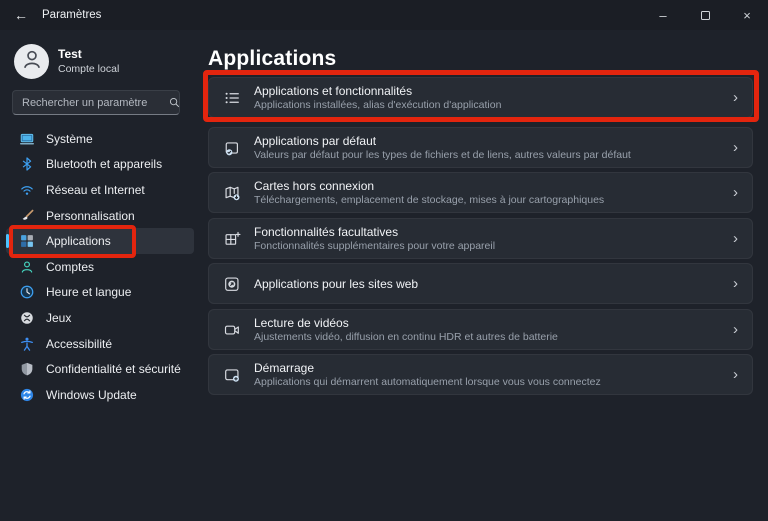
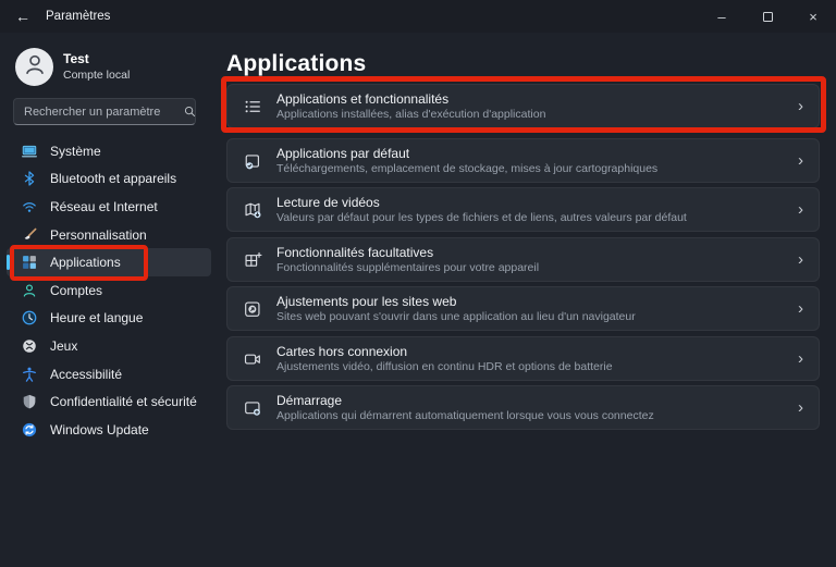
  ←
  Paramètres
  –
  ×
  Test
  Compte local
  Rechercher un paramètre
  Système
  Bluetooth et appareils
  Réseau et Internet
  Personnalisation
  Applications
  Comptes
  Heure et langue
  Jeux
  Accessibilité
  Confidentialité et sécurité
  Windows Update
  Applications
  Applications et fonctionnalités
  Applications installées, alias d'exécution d'application
  ›
  Applications par défaut
- Valeurs par défaut pour les types de fichiers et de liens, autres valeurs par défaut
+ Téléchargements, emplacement de stockage, mises à jour cartographiques
  ›
- Cartes hors connexion
+ Lecture de vidéos
- Téléchargements, emplacement de stockage, mises à jour cartographiques
+ Valeurs par défaut pour les types de fichiers et de liens, autres valeurs par défaut
  ›
  Fonctionnalités facultatives
  Fonctionnalités supplémentaires pour votre appareil
  ›
- Applications pour les sites web
+ Ajustements pour les sites web
+ Sites web pouvant s'ouvrir dans une application au lieu d'un navigateur
  ›
- Lecture de vidéos
+ Cartes hors connexion
- Ajustements vidéo, diffusion en continu HDR et autres de batterie
+ Ajustements vidéo, diffusion en continu HDR et options de batterie
  ›
  Démarrage
  Applications qui démarrent automatiquement lorsque vous vous connectez
  ›
